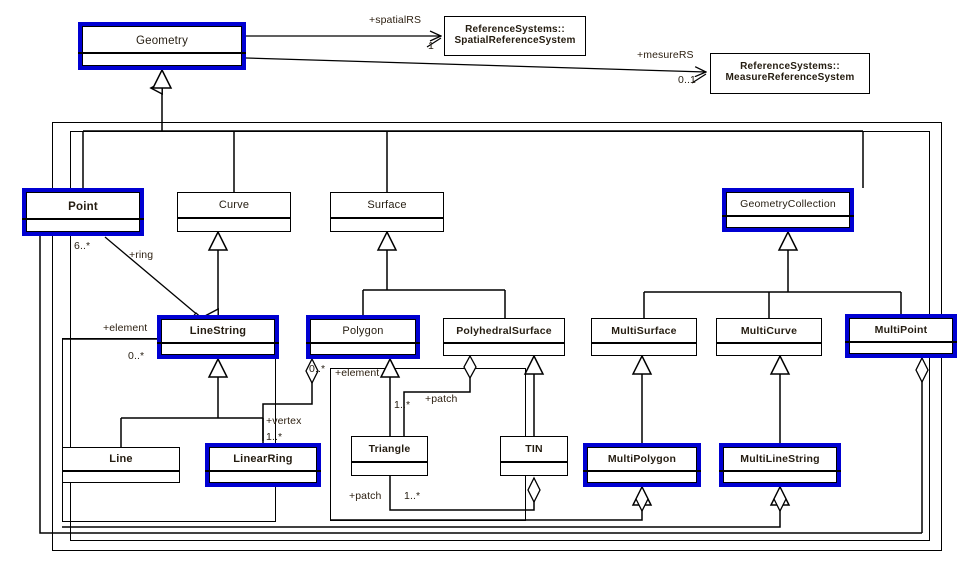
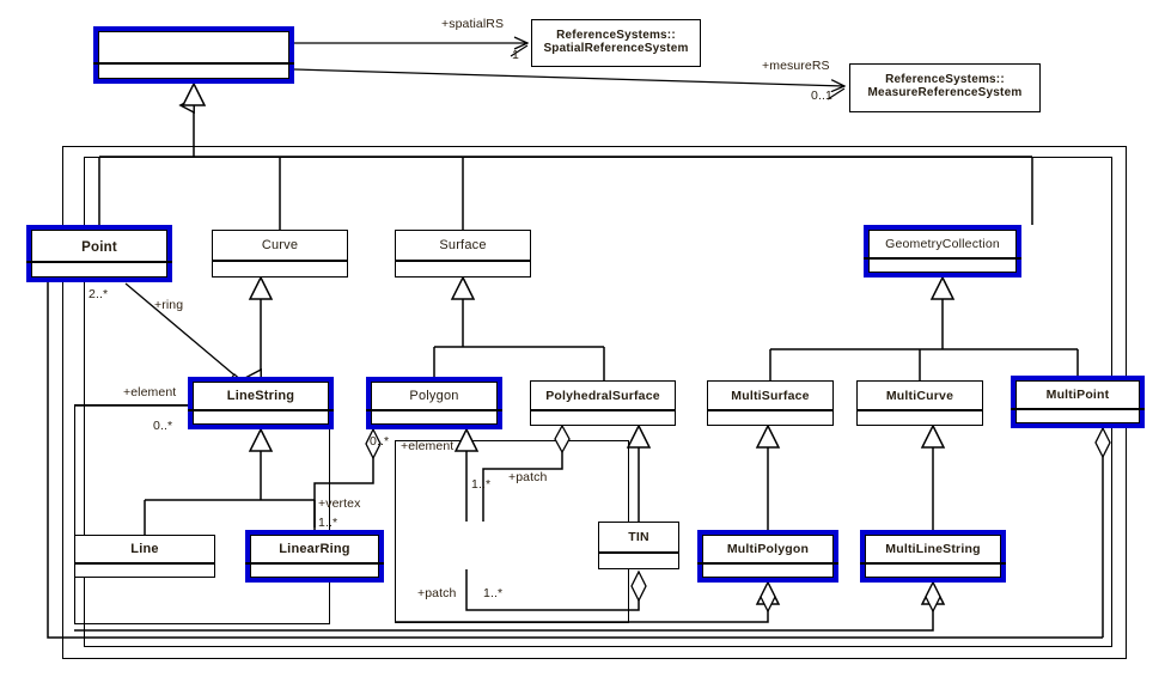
- Geometry
  ReferenceSystems::
  SpatialReferenceSystem
  ReferenceSystems::
  MeasureReferenceSystem
  Point
  Curve
  Surface
  GeometryCollection
  LineString
  Polygon
  PolyhedralSurface
  MultiSurface
  MultiCurve
  MultiPoint
  Line
  LinearRing
- Triangle
  TIN
  MultiPolygon
  MultiLineString
  +spatialRS
  1
  +mesureRS
  0..1
- 6..*
+ 2..*
  +ring
  +element
  0..*
  0..*
  +element
  1..*
  +patch
  +vertex
  1..*
  +patch
  1..*
